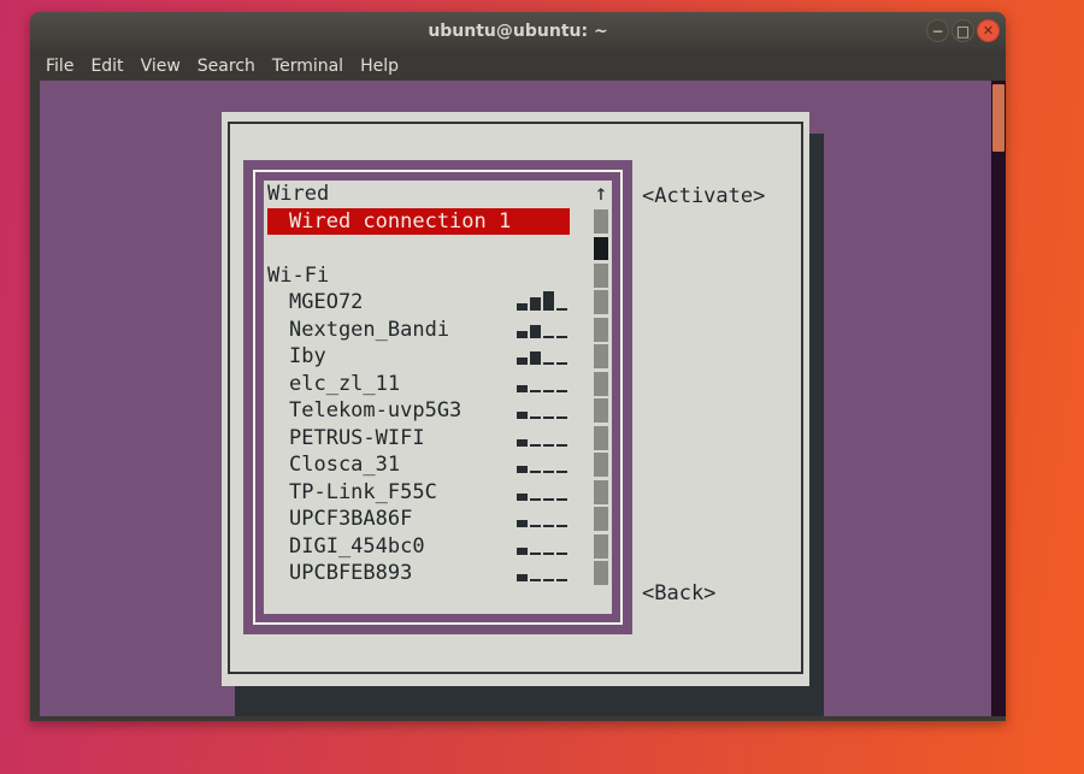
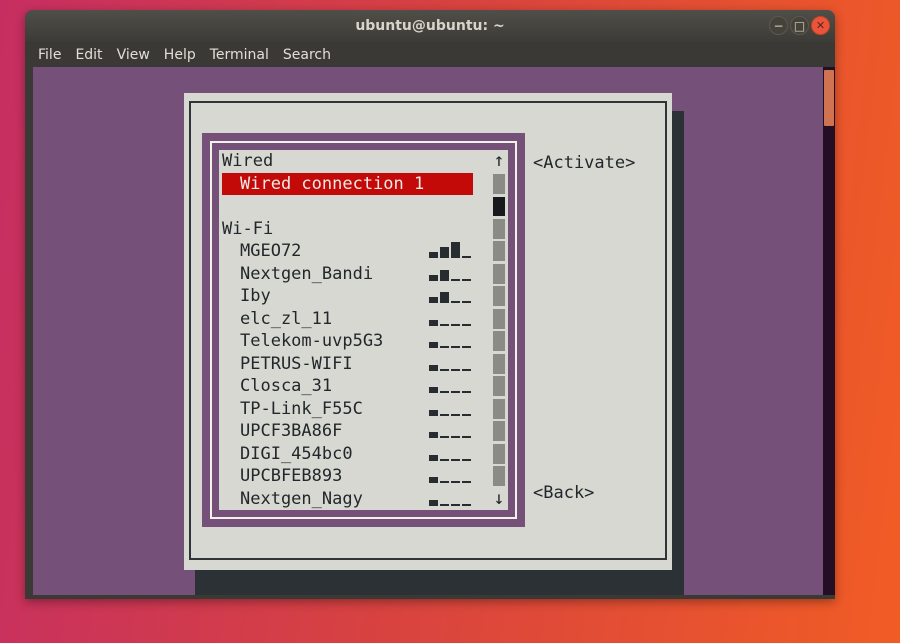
  ubuntu@ubuntu: ~
  −
  □
  ✕
  File
  Edit
  View
- Search
+ Help
  Terminal
- Help
+ Search
  Wired
  ↑
  Wired connection 1
  Wi-Fi
  MGEO72
  Nextgen_Bandi
  Iby
  elc_zl_11
  Telekom-uvp5G3
  PETRUS-WIFI
  Closca_31
  TP-Link_F55C
  UPCF3BA86F
  DIGI_454bc0
  UPCBFEB893
+ Nextgen_Nagy
+ ↓
  <Activate>
  <Back>
